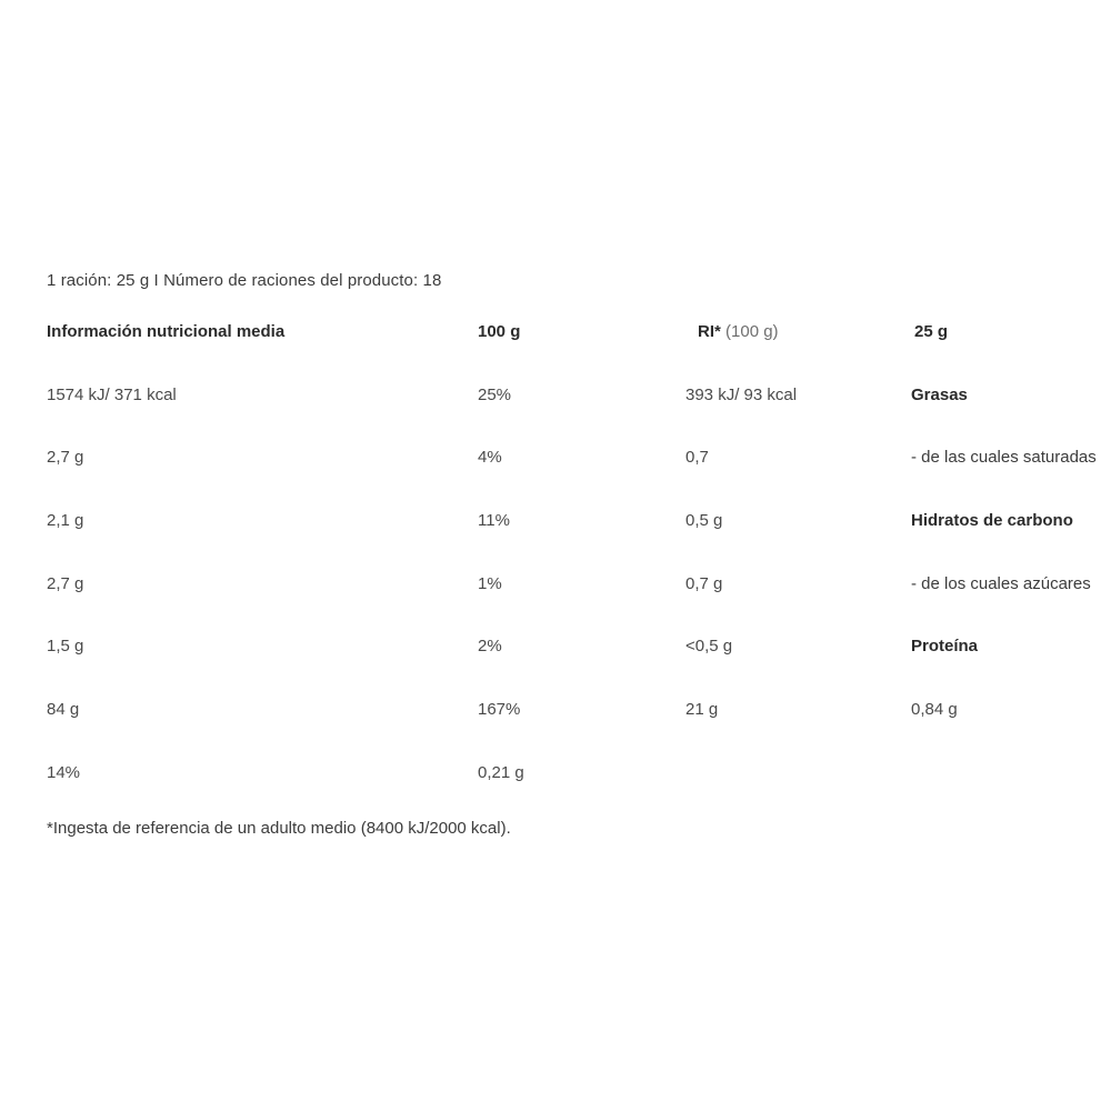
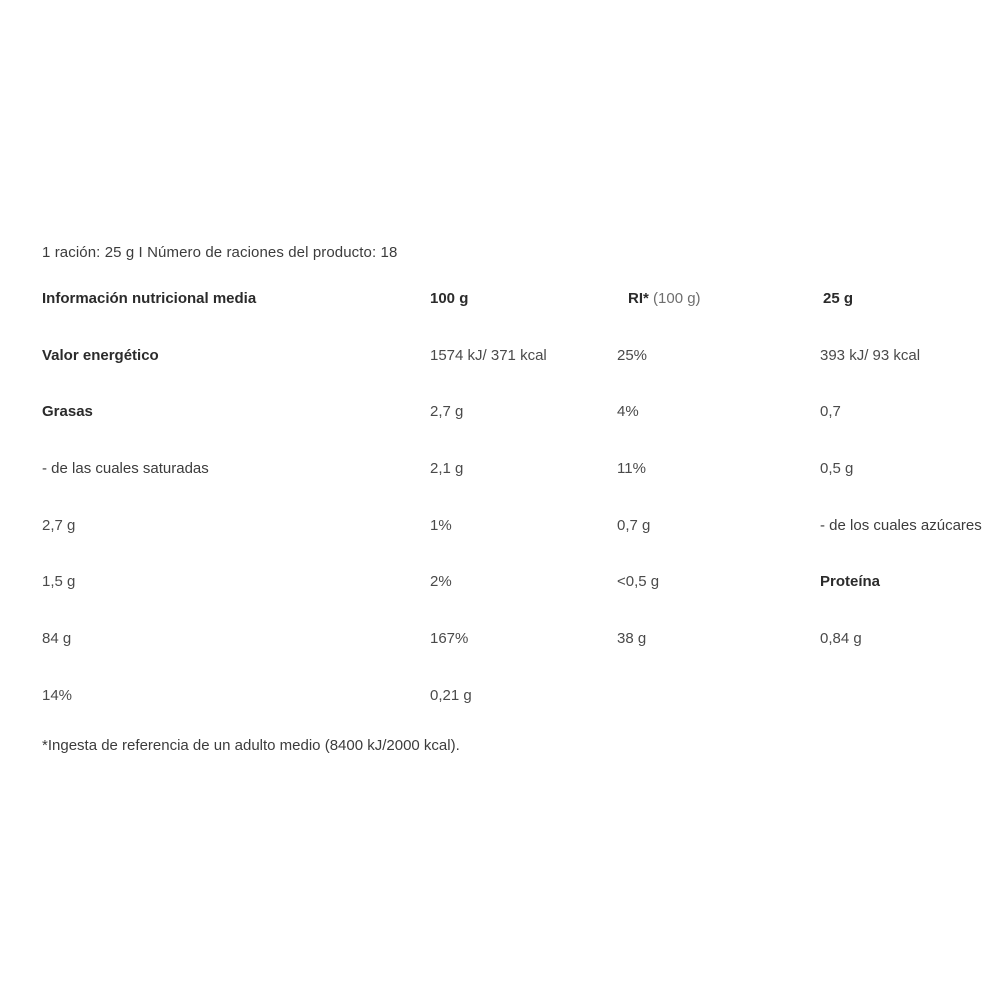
  1 ración: 25 g I Número de raciones del producto: 18
  Información nutricional media
  100 g
  RI* (100 g)
  25 g
+ Valor energético
  1574 kJ/ 371 kcal
  25%
  393 kJ/ 93 kcal
  Grasas
  2,7 g
  4%
  0,7
  - de las cuales saturadas
  2,1 g
  11%
  0,5 g
- Hidratos de carbono
  2,7 g
  1%
  0,7 g
  - de los cuales azúcares
  1,5 g
  2%
  <0,5 g
  Proteína
  84 g
  167%
- 21 g
+ 38 g
  0,84 g
  14%
  0,21 g
  *Ingesta de referencia de un adulto medio (8400 kJ/2000 kcal).
